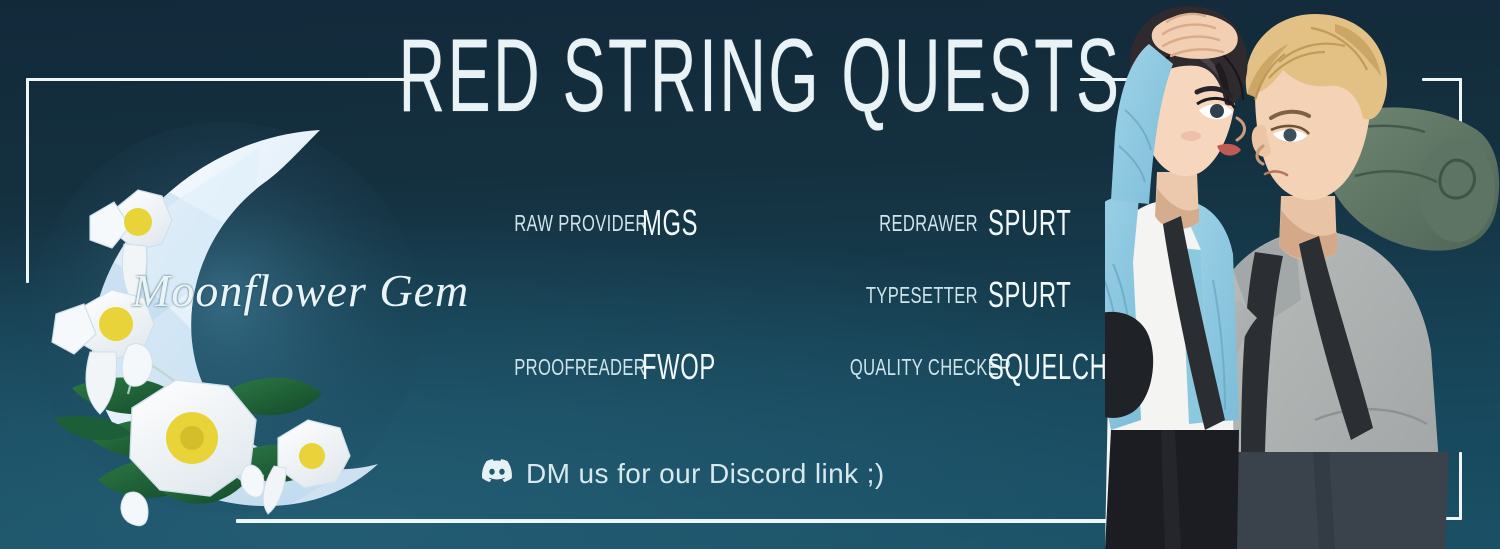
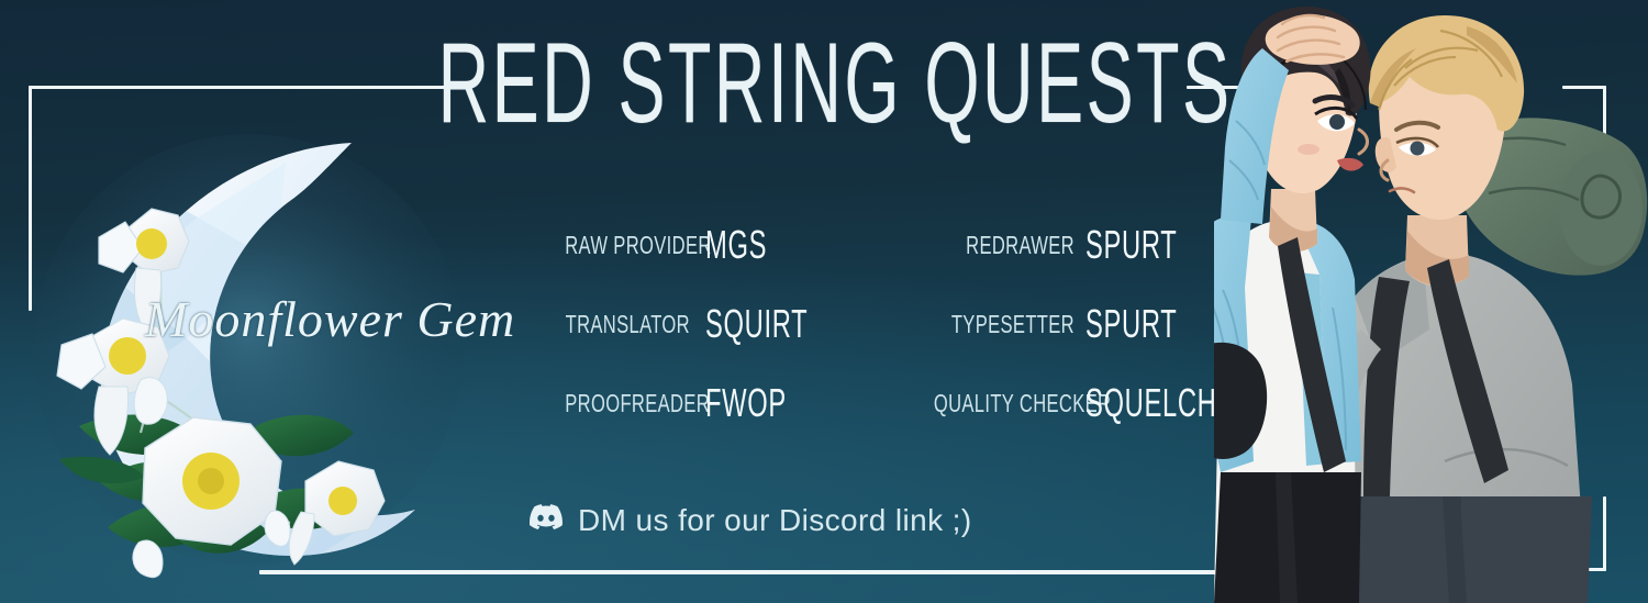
  RED STRING QUESTS
  Moonflower Gem
  RAW PROVIDE
  MGS
+ TRANSLATOR
+ SQUIRT
  PROOFREADER
  FWOP
  REDRAWER
  SPURT
  TYPESETTER
  SPURT
  QUALITY CHECK
  SQUELCH
  DM us for our Discord link ;)
